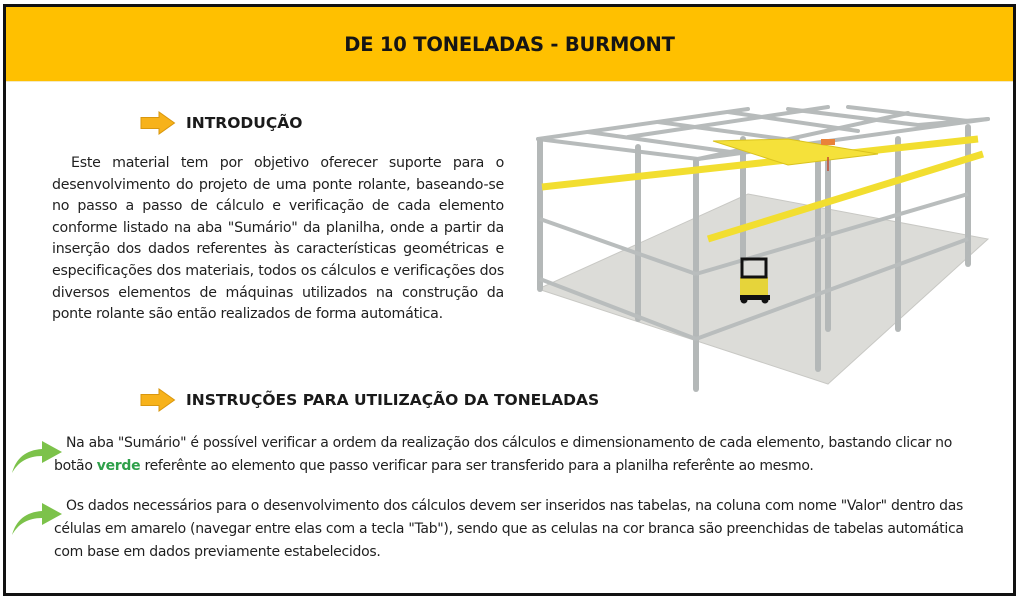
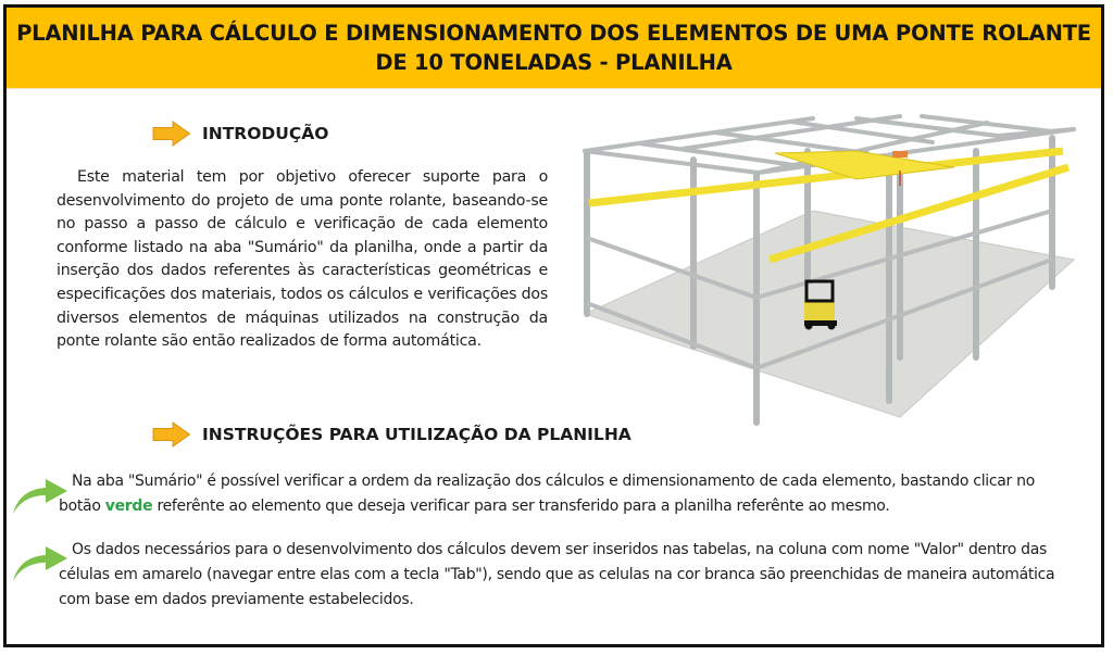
+ PLANILHA PARA CÁLCULO E DIMENSIONAMENTO DOS ELEMENTOS DE UMA PONTE ROLANTE
- DE 10 TONELADAS - BURMONT
+ DE 10 TONELADAS - PLANILHA
  INTRODUÇÃO
  Este material tem por objetivo oferecer suporte para o desenvolvimento do projeto de uma ponte rolante, baseando-se no passo a passo de cálculo e verificação de cada elemento conforme listado na aba "Sumário" da planilha, onde a partir da inserção dos dados referentes às características geométricas e especificações dos materiais, todos os cálculos e verificações dos diversos elementos de máquinas utilizados na construção da ponte rolante são então realizados de forma automática.
- INSTRUÇÕES PARA UTILIZAÇÃO DA TONELADAS
+ INSTRUÇÕES PARA UTILIZAÇÃO DA PLANILHA
- Na aba "Sumário" é possível verificar a ordem da realização dos cálculos e dimensionamento de cada elemento, bastando clicar no botão verde referênte ao elemento que passo verificar para ser transferido para a planilha referênte ao mesmo.
+ Na aba "Sumário" é possível verificar a ordem da realização dos cálculos e dimensionamento de cada elemento, bastando clicar no botão verde referênte ao elemento que deseja verificar para ser transferido para a planilha referênte ao mesmo.
- Os dados necessários para o desenvolvimento dos cálculos devem ser inseridos nas tabelas, na coluna com nome "Valor" dentro das células em amarelo (navegar entre elas com a tecla "Tab"), sendo que as celulas na cor branca são preenchidas de tabelas automática com base em dados previamente estabelecidos.
+ Os dados necessários para o desenvolvimento dos cálculos devem ser inseridos nas tabelas, na coluna com nome "Valor" dentro das células em amarelo (navegar entre elas com a tecla "Tab"), sendo que as celulas na cor branca são preenchidas de maneira automática com base em dados previamente estabelecidos.
